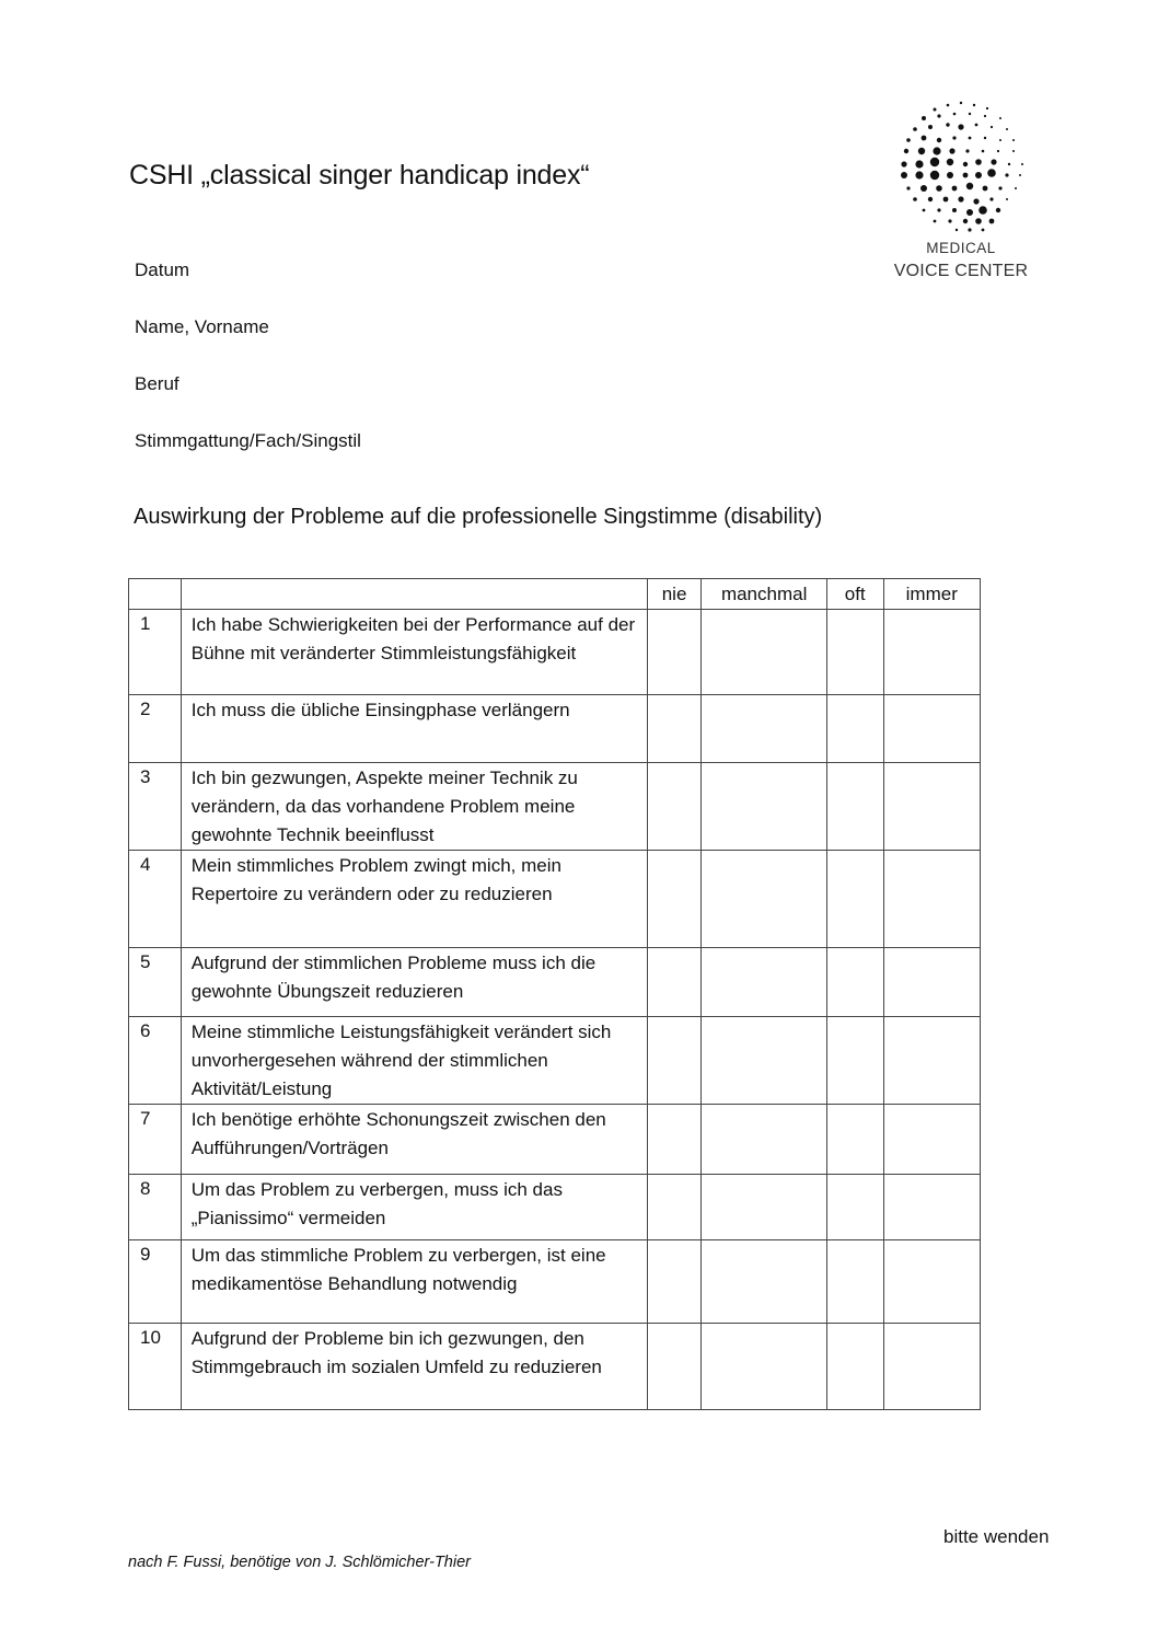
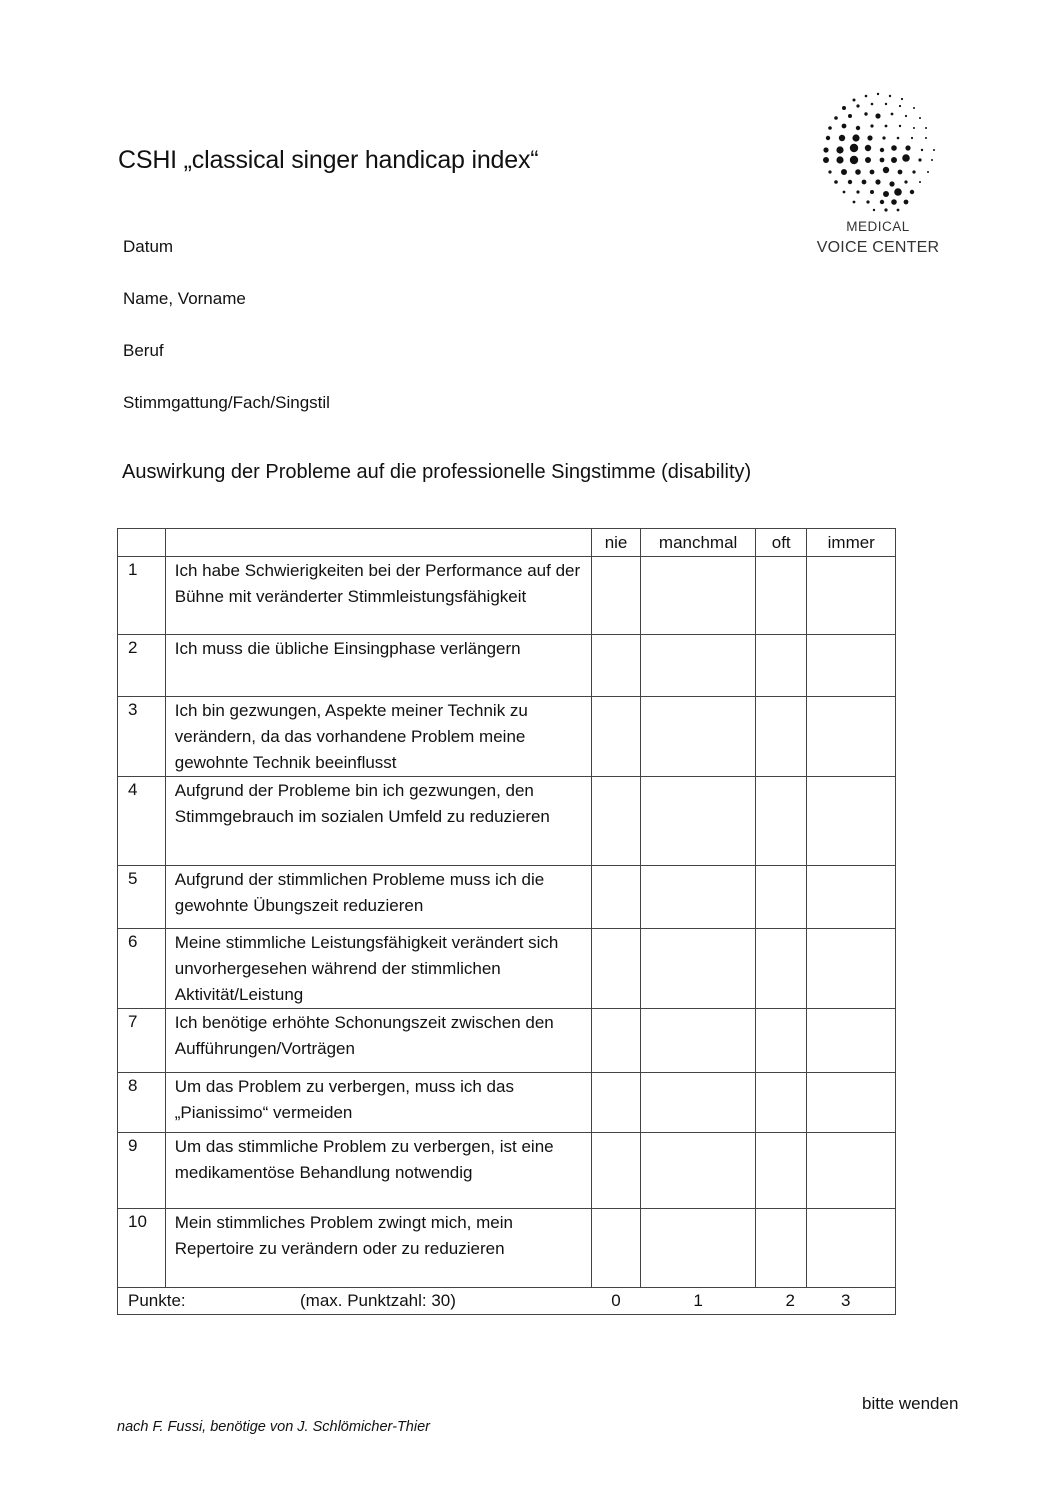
  CSHI „classical singer handicap index“
  MEDICAL
  VOICE CENTER
  Datum
  Name, Vorname
  Beruf
  Stimmgattung/Fach/Singstil
  Auswirkung der Probleme auf die professionelle Singstimme (disability)
  		nie	manchmal	oft	immer
  1	Ich habe Schwierigkeiten bei der Performance auf der Bühne mit veränderter Stimmleistungsfähigkeit
  2	Ich muss die übliche Einsingphase verlängern
  3	Ich bin gezwungen, Aspekte meiner Technik zu verändern, da das vorhandene Problem meine gewohnte Technik beeinflusst
- 4	Mein stimmliches Problem zwingt mich, mein Repertoire zu verändern oder zu reduzieren
+ 4	Aufgrund der Probleme bin ich gezwungen, den Stimmgebrauch im sozialen Umfeld zu reduzieren
  5	Aufgrund der stimmlichen Probleme muss ich die gewohnte Übungszeit reduzieren
  6	Meine stimmliche Leistungsfähigkeit verändert sich unvorhergesehen während der stimmlichen Aktivität/Leistung
  7	Ich benötige erhöhte Schonungszeit zwischen den Aufführungen/Vorträgen
  8	Um das Problem zu verbergen, muss ich das „Pianissimo“ vermeiden
  9	Um das stimmliche Problem zu verbergen, ist eine medikamentöse Behandlung notwendig
- 10	Aufgrund der Probleme bin ich gezwungen, den Stimmgebrauch im sozialen Umfeld zu reduzieren
+ 10	Mein stimmliches Problem zwingt mich, mein Repertoire zu verändern oder zu reduzieren
+ Punkte: (max. Punktzahl: 30)	0	1	2	3
  bitte wenden
  nach F. Fussi, benötige von J. Schlömicher-Thier
